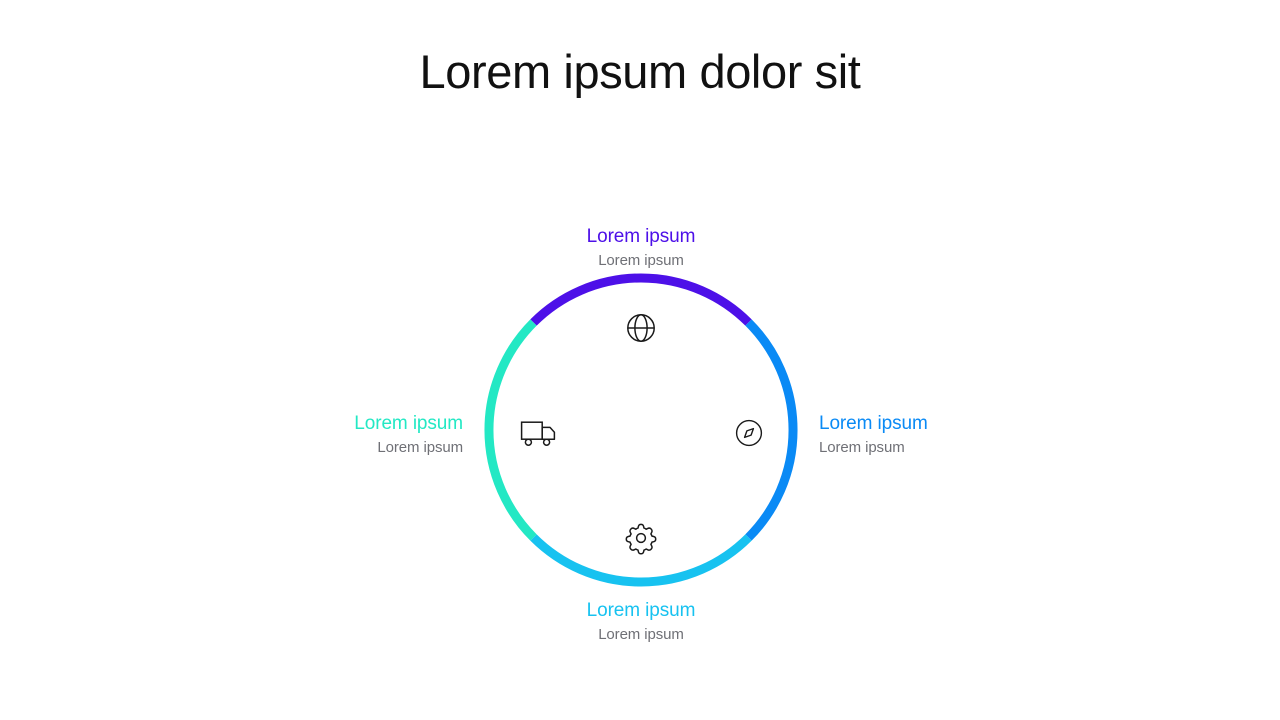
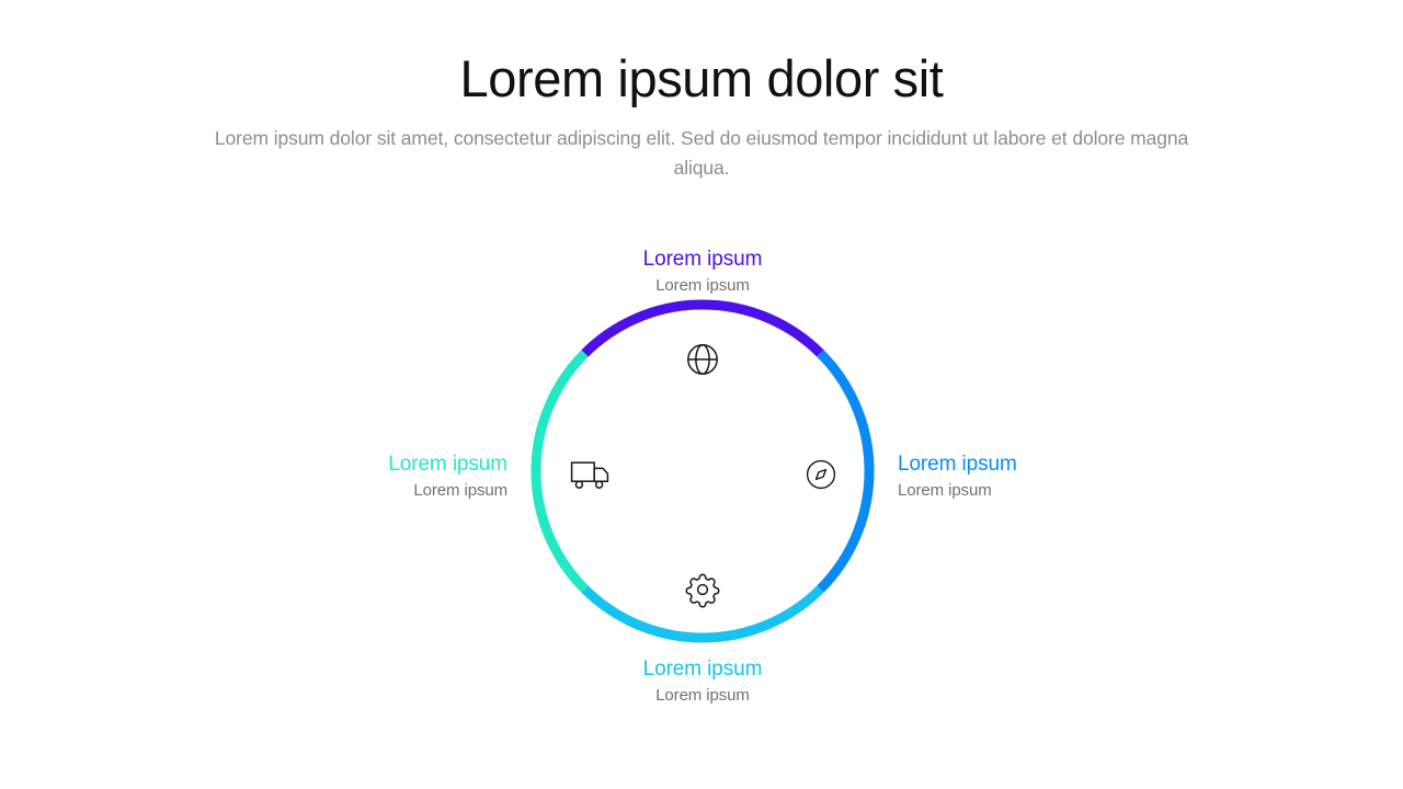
  Lorem ipsum dolor sit
+ Lorem ipsum dolor sit amet, consectetur adipiscing elit. Sed do eiusmod tempor incididunt ut labore et dolore magna aliqua.
  Lorem ipsum
  Lorem ipsum
  Lorem ipsum
  Lorem ipsum
  Lorem ipsum
  Lorem ipsum
  Lorem ipsum
  Lorem ipsum
